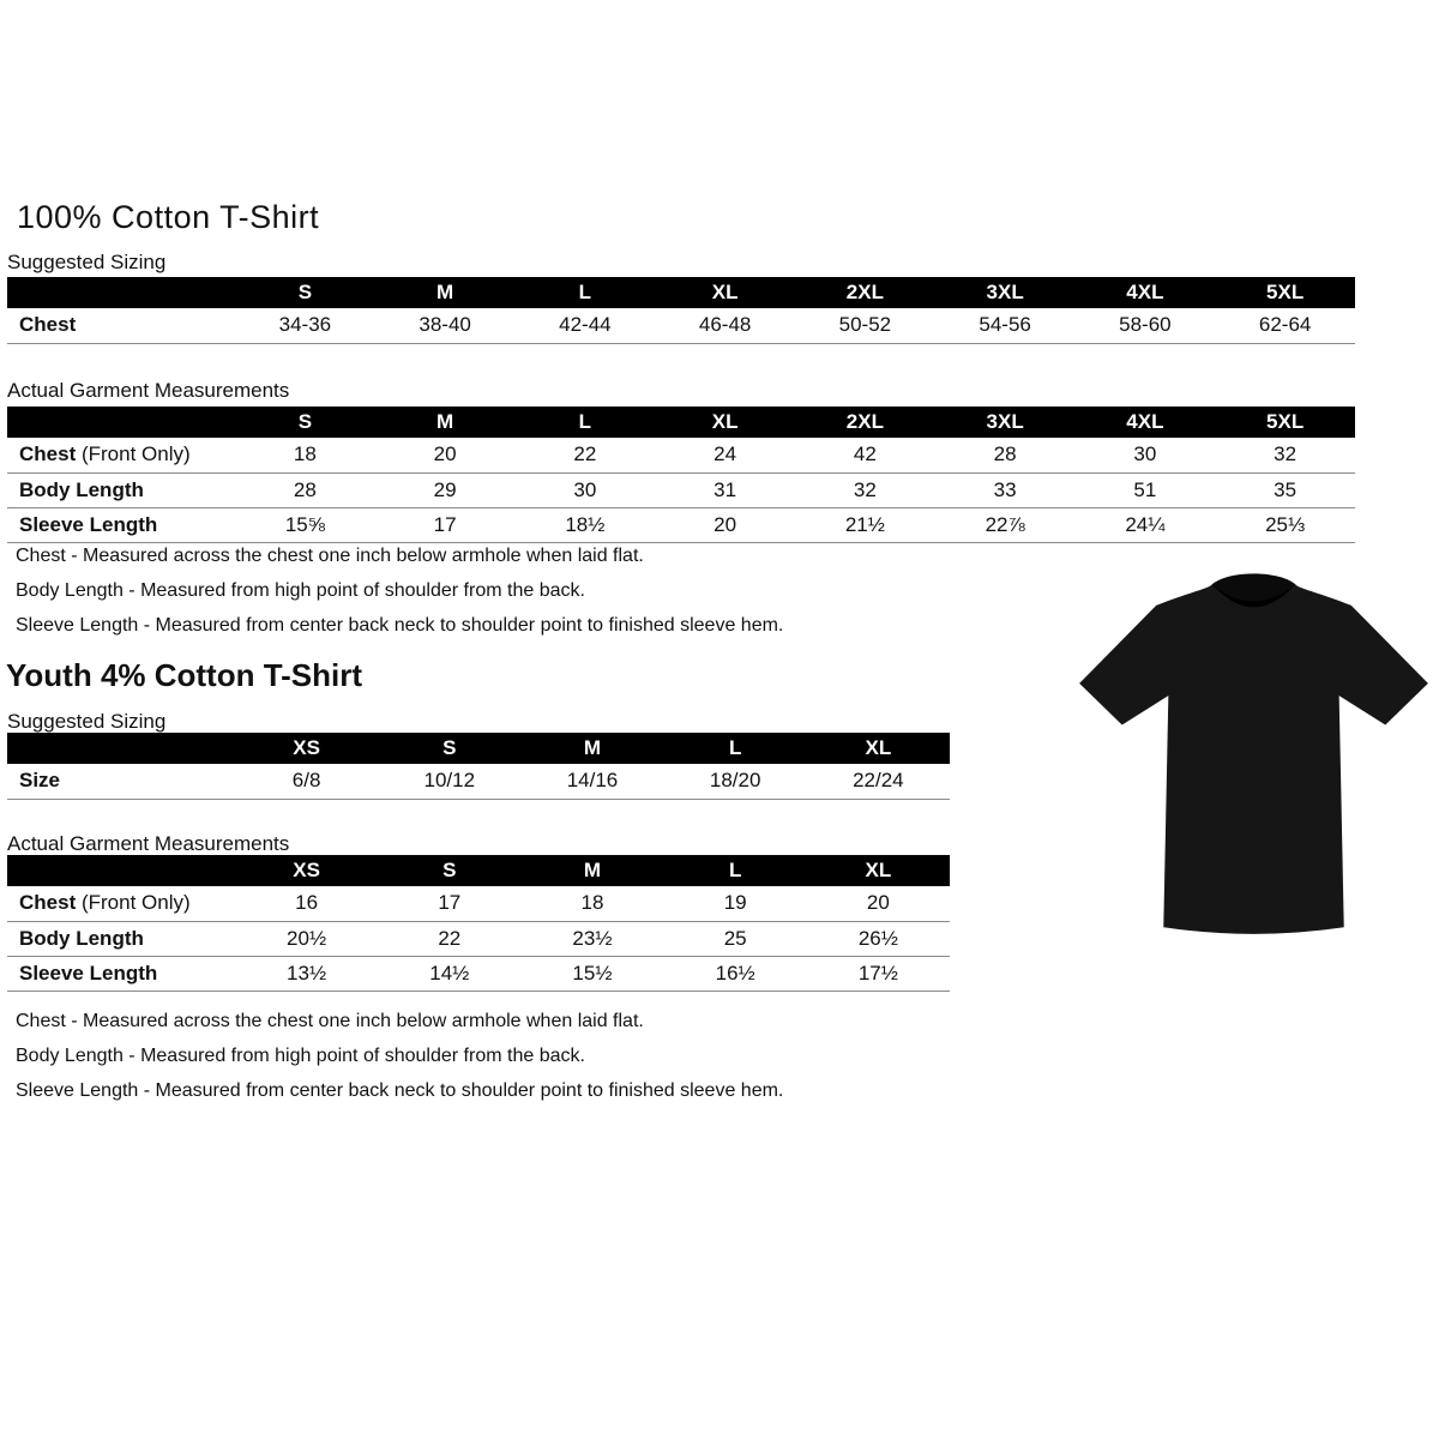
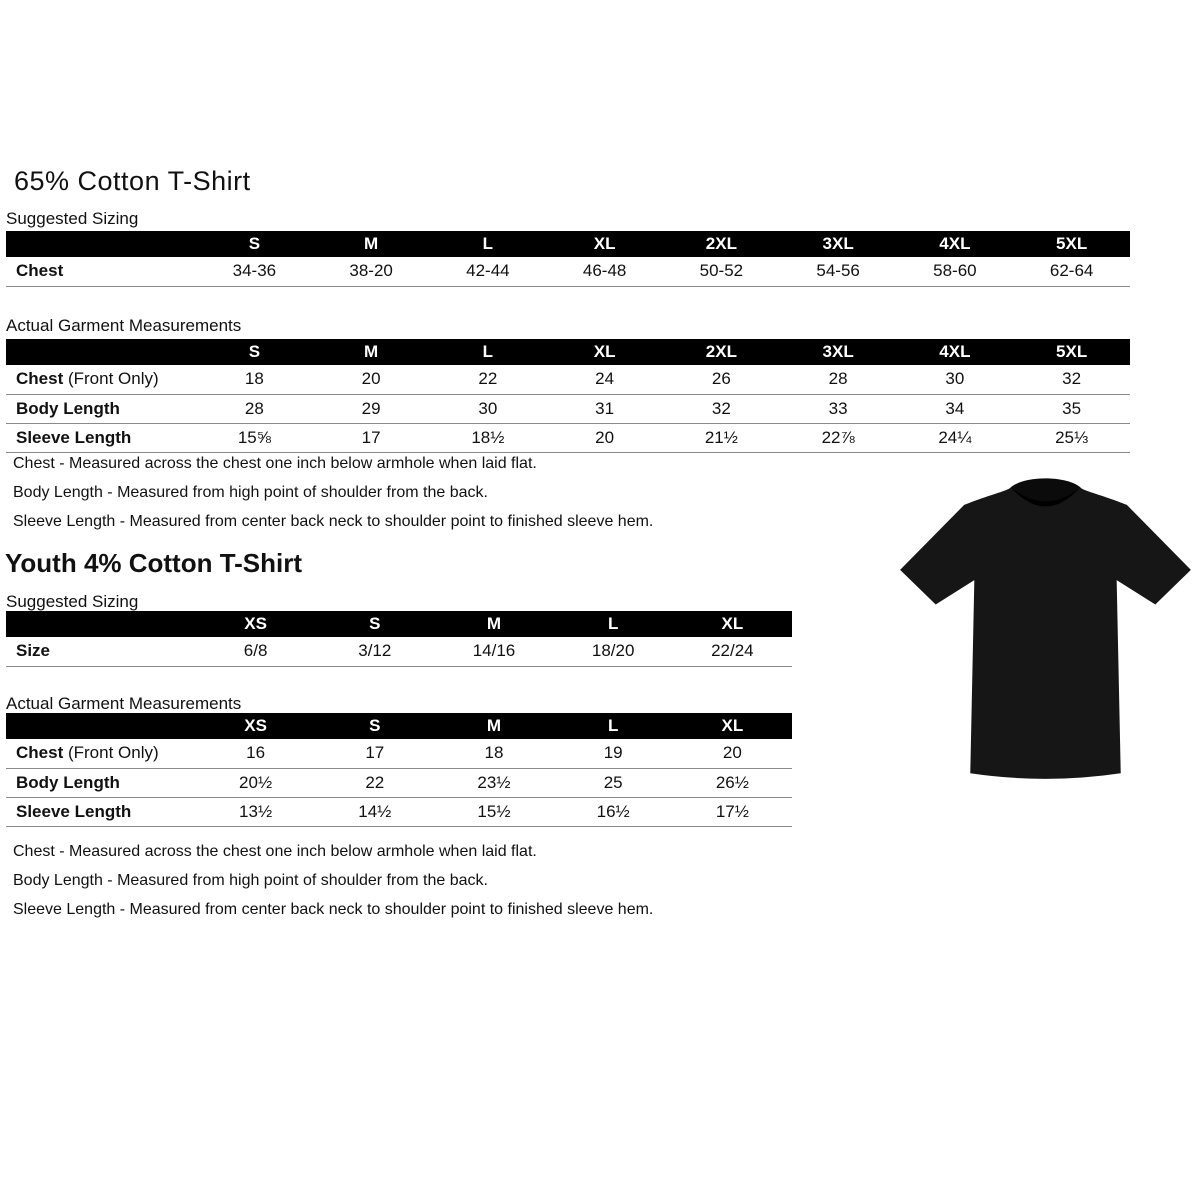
- 100% Cotton T-Shirt
+ 65% Cotton T-Shirt
  Suggested Sizing
  	S	M	L	XL	2XL	3XL	4XL	5XL
- Chest	34-36	38-40	42-44	46-48	50-52	54-56	58-60	62-64
+ Chest	34-36	38-20	42-44	46-48	50-52	54-56	58-60	62-64
  Actual Garment Measurements
  	S	M	L	XL	2XL	3XL	4XL	5XL
- Chest (Front Only)	18	20	22	24	42	28	30	32
+ Chest (Front Only)	18	20	22	24	26	28	30	32
- Body Length	28	29	30	31	32	33	51	35
+ Body Length	28	29	30	31	32	33	34	35
  Sleeve Length	15⅝	17	18½	20	21½	22⅞	24¼	25⅓
  Chest - Measured across the chest one inch below armhole when laid flat.
  Body Length - Measured from high point of shoulder from the back.
  Sleeve Length - Measured from center back neck to shoulder point to finished sleeve hem.
  Youth 4% Cotton T-Shirt
  Suggested Sizing
  	XS	S	M	L	XL
- Size	6/8	10/12	14/16	18/20	22/24
+ Size	6/8	3/12	14/16	18/20	22/24
  Actual Garment Measurements
  	XS	S	M	L	XL
  Chest (Front Only)	16	17	18	19	20
  Body Length	20½	22	23½	25	26½
  Sleeve Length	13½	14½	15½	16½	17½
  Chest - Measured across the chest one inch below armhole when laid flat.
  Body Length - Measured from high point of shoulder from the back.
  Sleeve Length - Measured from center back neck to shoulder point to finished sleeve hem.
